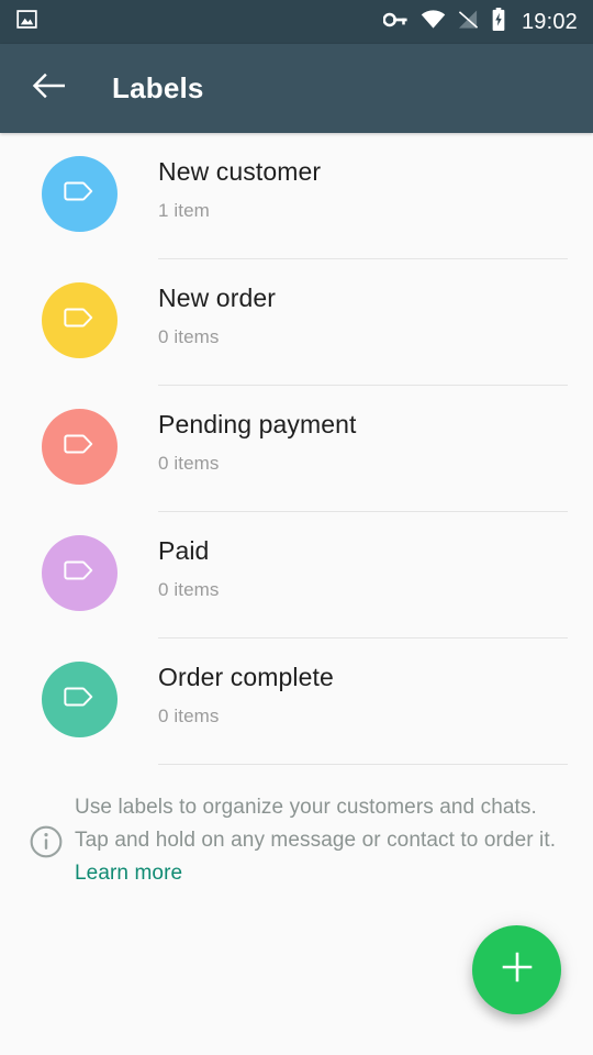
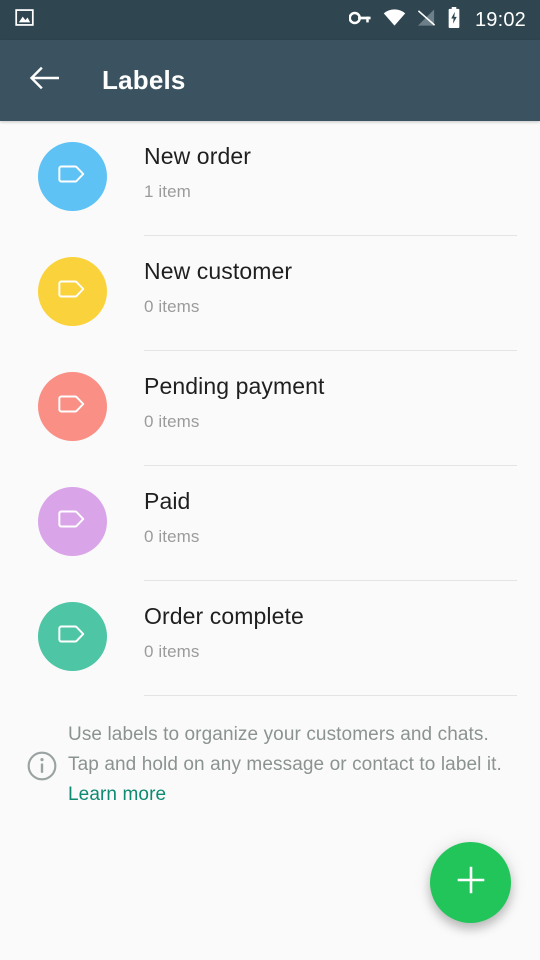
  19:02
  Labels
- New customer
+ New order
  1 item
- New order
+ New customer
  0 items
  Pending payment
  0 items
  Paid
  0 items
  Order complete
  0 items
- Use labels to organize your customers and chats. Tap and hold on any message or contact to order it. Learn more
+ Use labels to organize your customers and chats. Tap and hold on any message or contact to label it. Learn more
